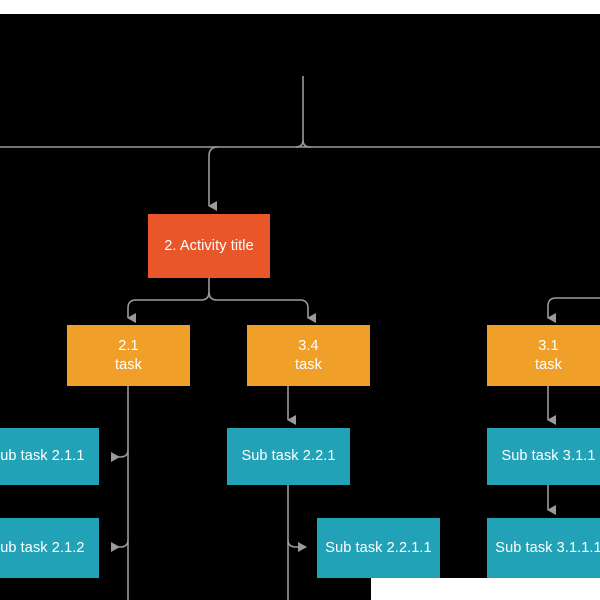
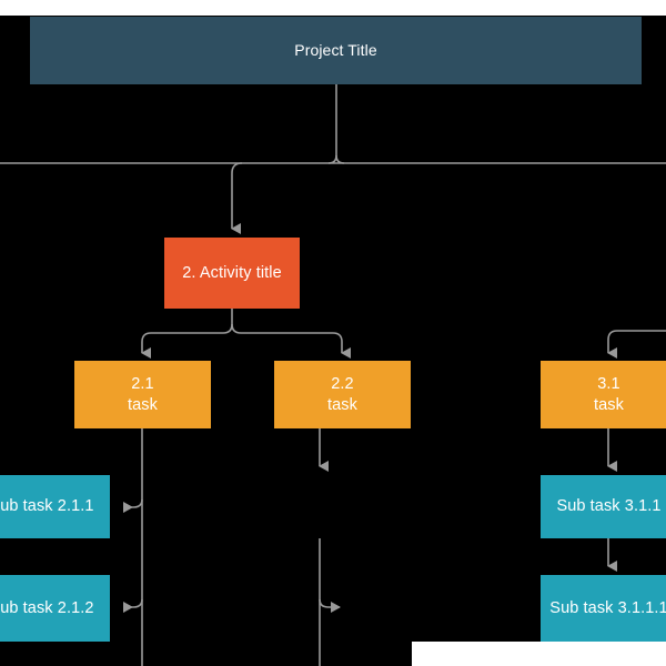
+ Project Title
  2. Activity title
  2.1
  task
- 3.4
+ 2.2
  task
  3.1
  task
  ub task 2.1.1
  ub task 2.1.2
- Sub task 2.2.1
- Sub task 2.2.1.1
  Sub task 3.1.1
  Sub task 3.1.1.1
